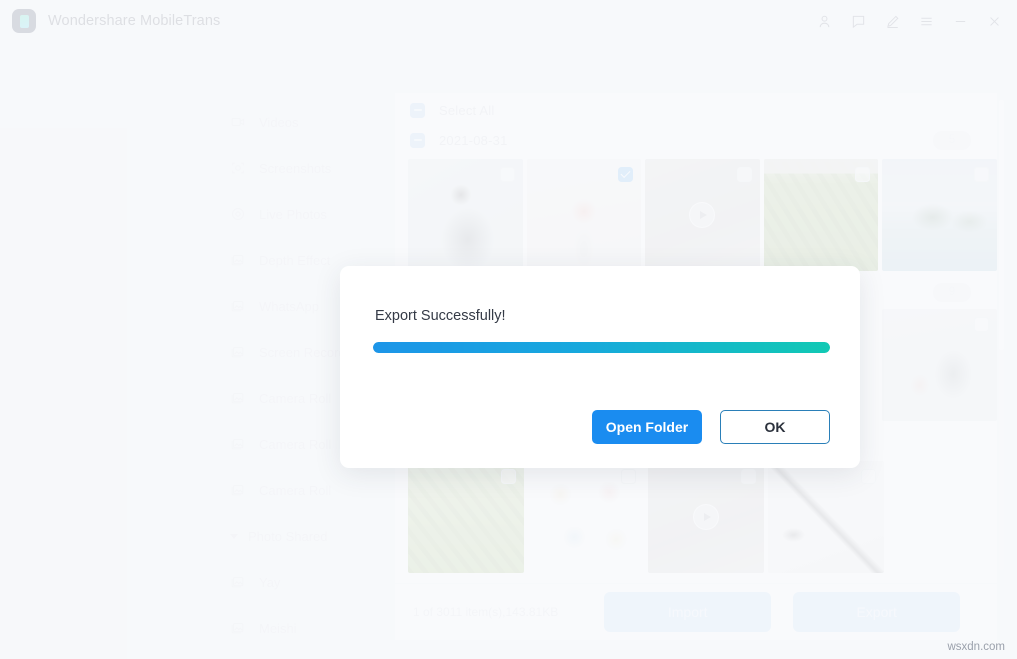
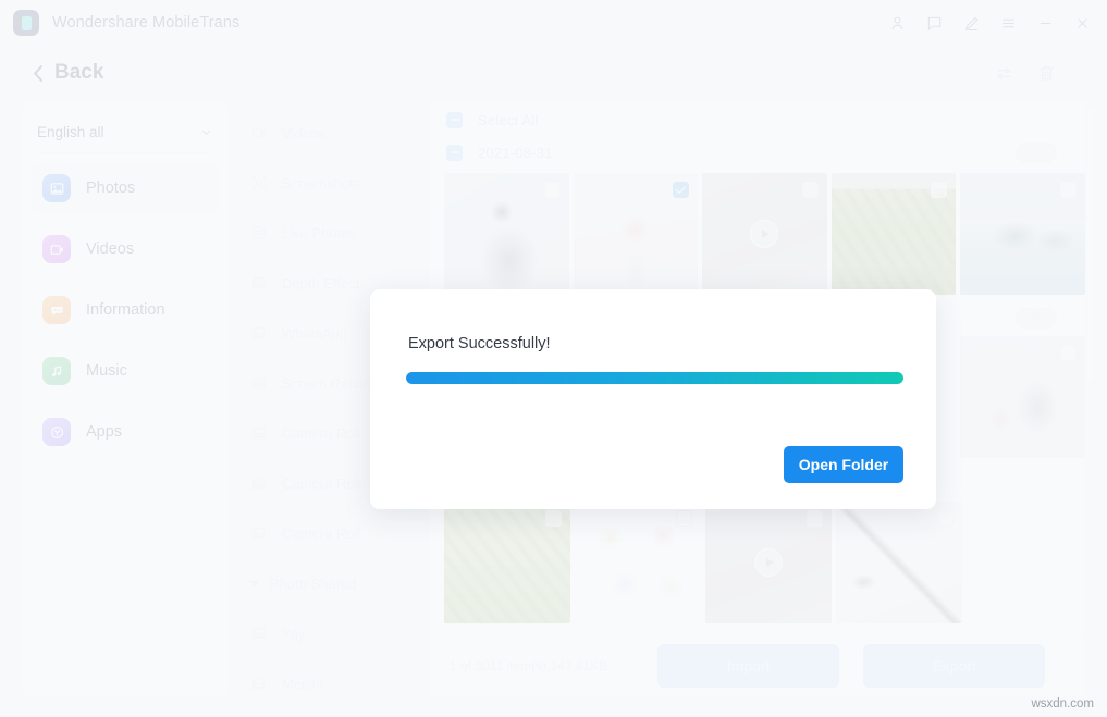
  Wondershare MobileTrans
+ Back
+ English all
+ Photos
+ Videos
+ Information
+ Music
+ Apps
  Export Successfully!
  Open Folder
- OK
  wsxdn.com
